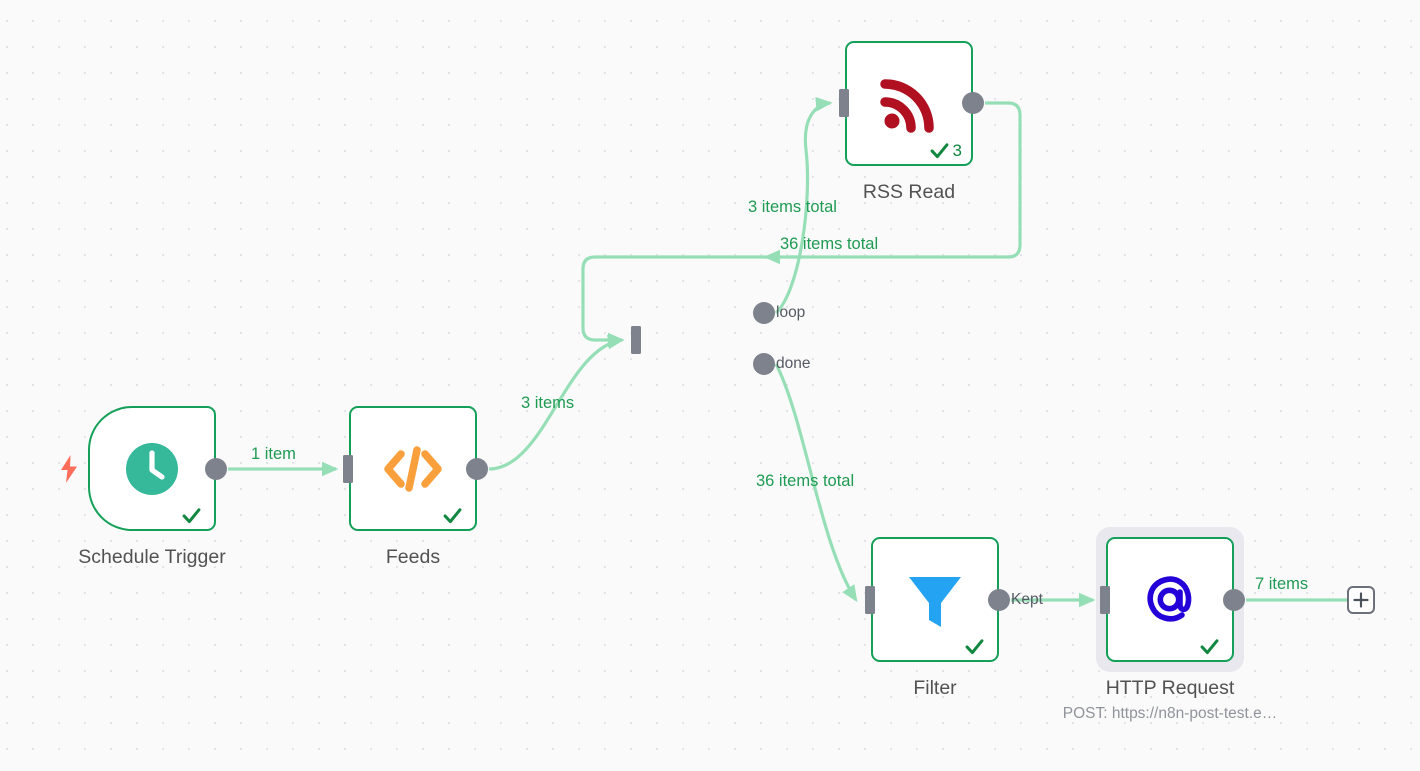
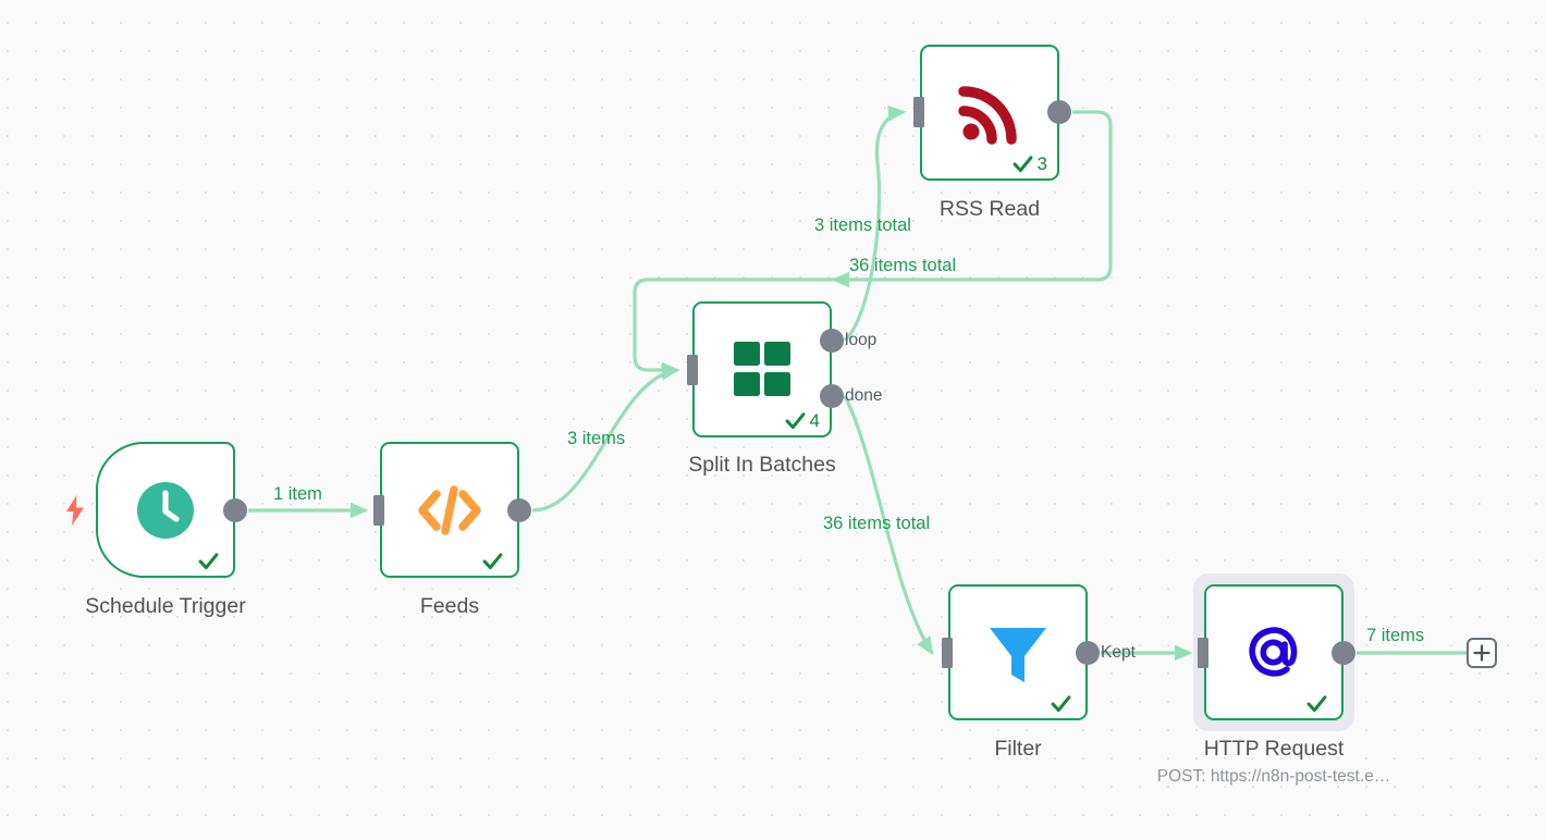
  Schedule Trigger
  Feeds
+ 4
+ Split In Batches
  3
  RSS Read
  Filter
  HTTP Request
  POST: https://n8n-post-test.e…
  loop
  done
  Kept
  1 item
  3 items
  3 items total
  36 items total
  36 items total
  7 items
